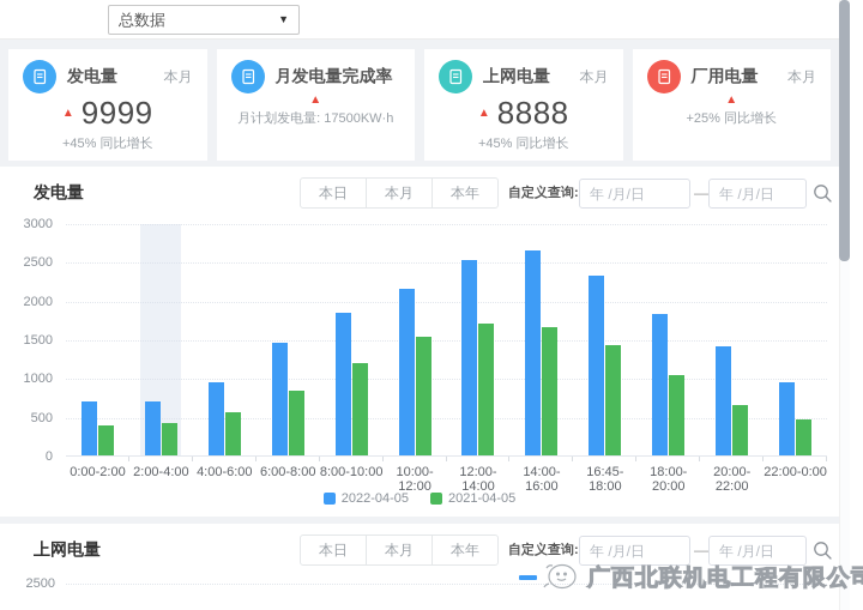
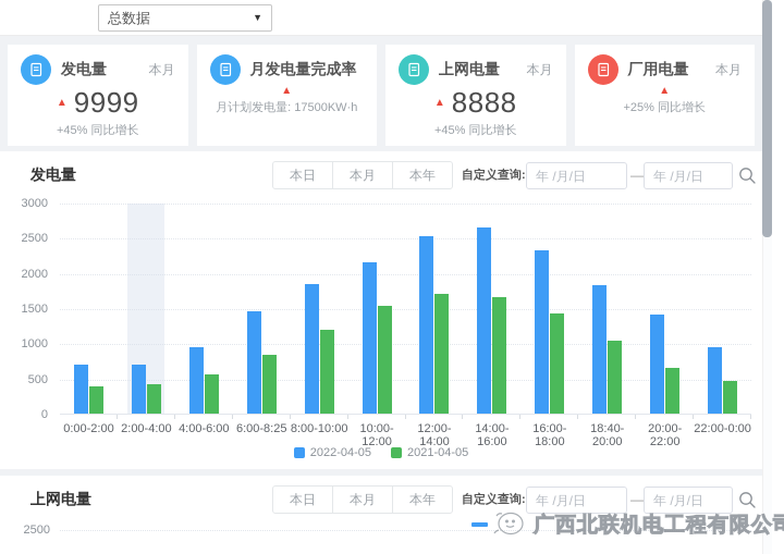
  总数据
  ▼
  发电量
  本月
  ▲
  9999
  +45% 同比增长
  月发电量完成率
  ▲
  月计划发电量: 17500KW·h
  上网电量
  本月
  ▲
  8888
  +45% 同比增长
  厂用电量
  本月
  ▲
  +25% 同比增长
  发电量
  本日
  本月
  本年
  自定义查询:
  年 /月/日
  —
  年 /月/日
  0
  500
  1000
  1500
  2000
  2500
  3000
  0:00-2:00
  2:00-4:00
  4:00-6:00
- 6:00-8:00
+ 6:00-8:25
  8:00-10:00
  10:00-12:00
  12:00-14:00
  14:00-16:00
- 16:45-18:00
+ 16:00-18:00
- 18:00-20:00
+ 18:40-20:00
  20:00-22:00
  22:00-0:00
  2022-04-05
  2021-04-05
  上网电量
  本日
  本月
  本年
  自定义查询:
  年 /月/日
  —
  年 /月/日
  2500
  广西北联机电工程有限公
